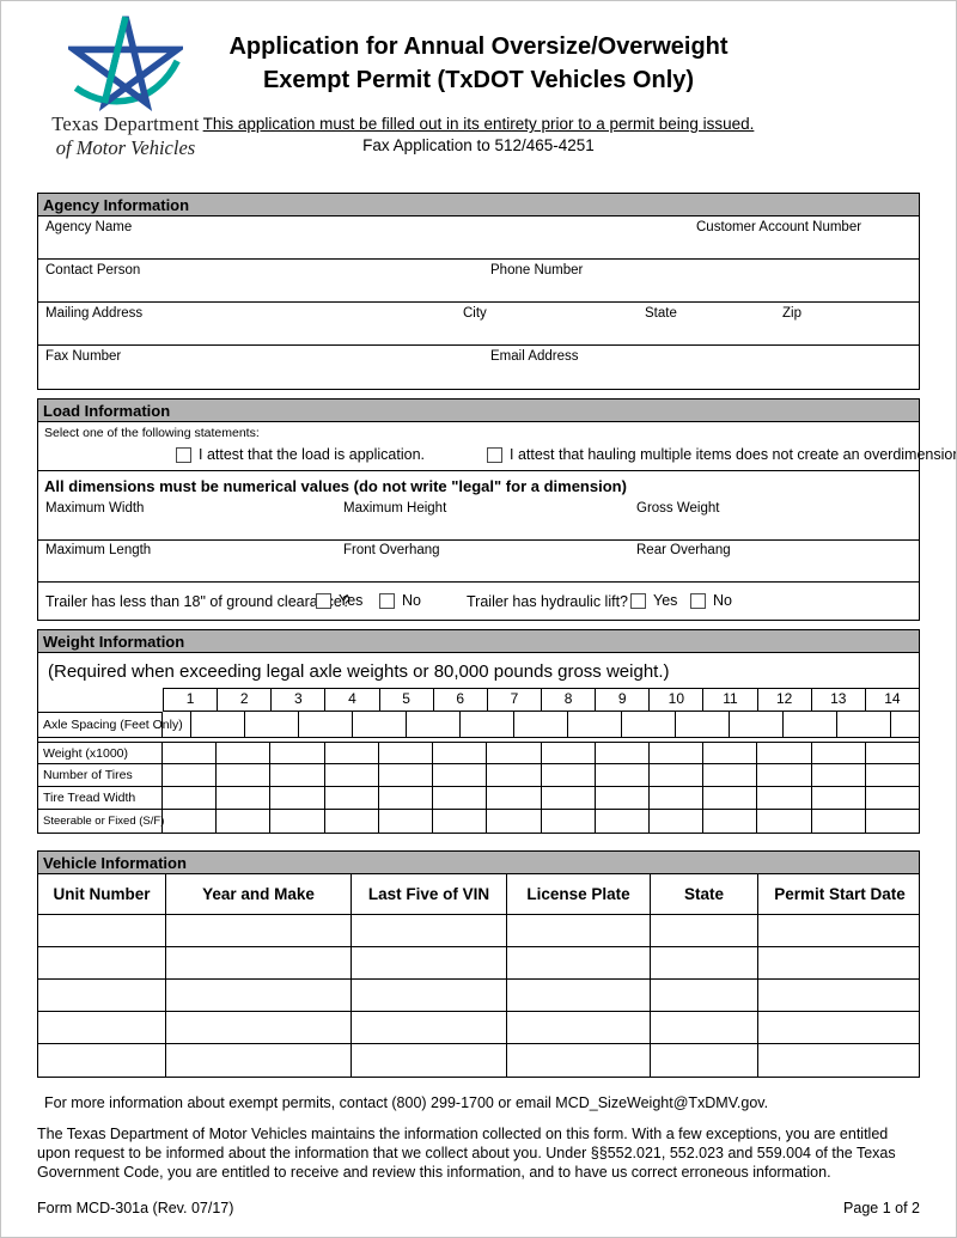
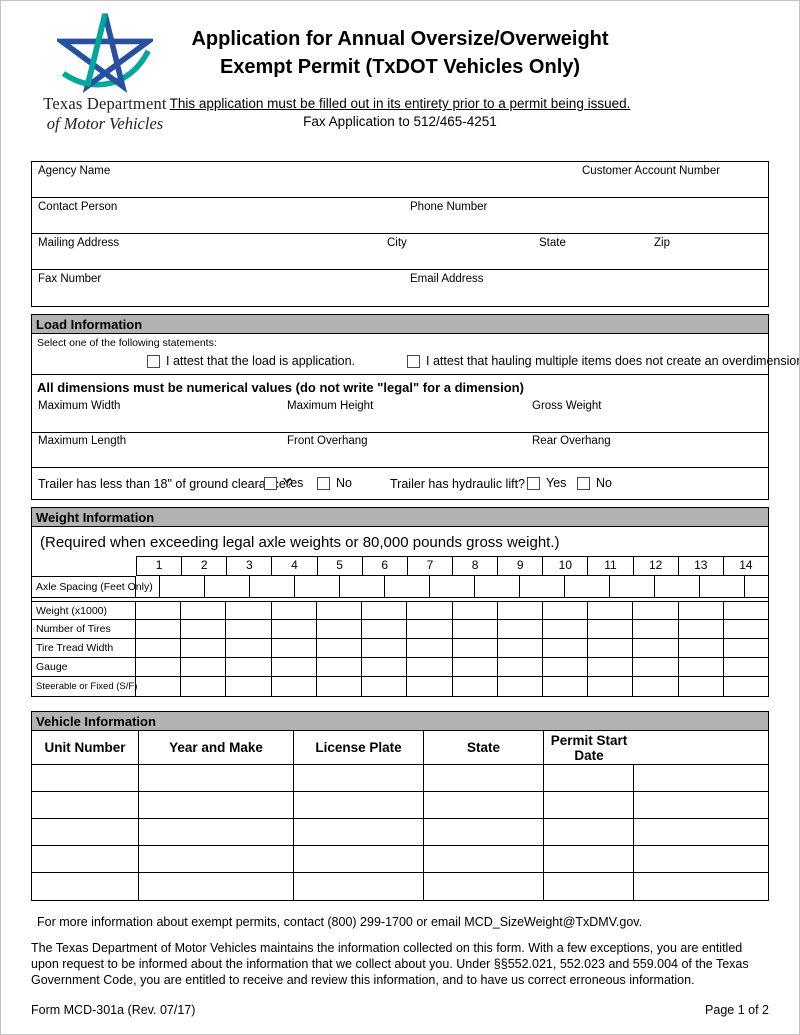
  Texas Department
  of Motor Vehicles
  Application for Annual Oversize/Overweight
  Exempt Permit (TxDOT Vehicles Only)
  This application must be filled out in its entirety prior to a permit being issued.
  Fax Application to 512/465-4251
- Agency Information
  Agency Name
  Customer Account Number
  Contact Person
  Phone Number
  Mailing Address
  City
  State
  Zip
  Fax Number
  Email Address
  Load Information
  Select one of the following statements:
  I attest that the load is application.
  I attest that hauling multiple items does not create an overdimensio
  All dimensions must be numerical values (do not write "legal" for a dimension)
  Maximum Width
  Maximum Height
  Gross Weight
  Maximum Length
  Front Overhang
  Rear Overhang
  Trailer has less than 18" of ground clearae?
  Yes
  No
  Trailer has hydraulic lift?
  Yes
  No
  Weight Information
  (Required when exceeding legal axle weights or 80,000 pounds gross weight.)
  1
  2
  3
  4
  5
  6
  7
  8
  9
  10
  11
  12
  13
  14
  Axle Spacing (Feet On
  Weight (x1000)
  Number of Tires
  Tire Tread Width
+ Gauge
  Steerable or Fixed (S/F)
  Vehicle Information
  Unit Number
  Year and Make
- Last Five of VIN
  License Plate
  State
  Permit Start Date
  For more information about exempt permits, contact (800) 299-1700 or email MCD_SizeWeight@TxDMV.gov.
  The Texas Department of Motor Vehicles maintains the information collected on this form. With a few exceptions, you are entitled upon request to be informed about the information that we collect about you. Under §§552.021, 552.023 and 559.004 of the Texas Government Code, you are entitled to receive and review this information, and to have us correct erroneous information.
  Form MCD-301a (Rev. 07/17)
  Page 1 of 2
